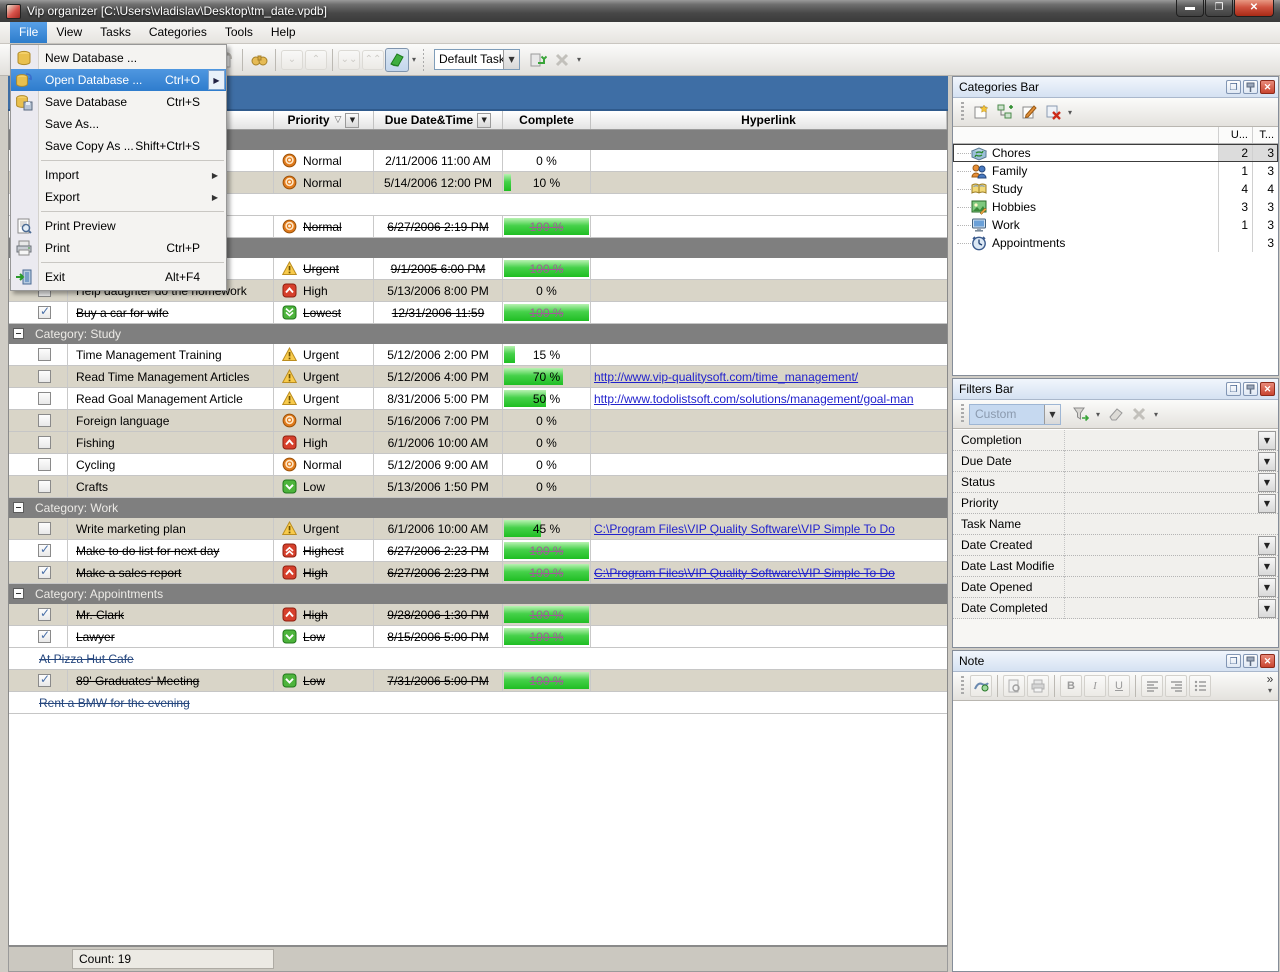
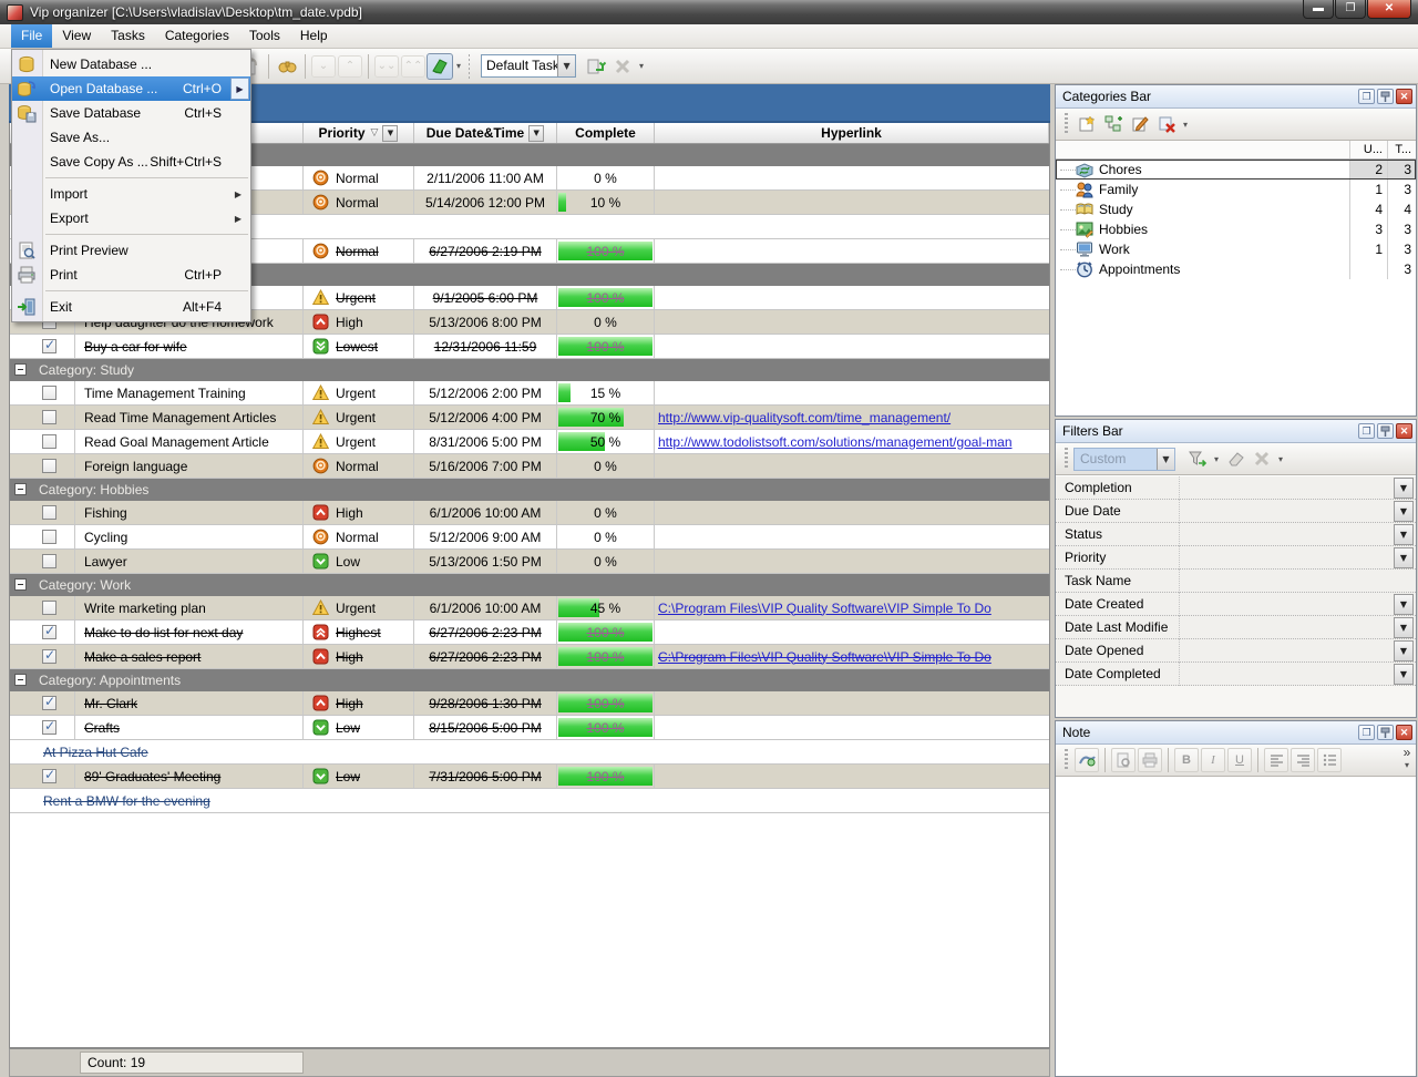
  Vip organizer [C:\Users\vladislav\Desktop\tm_date.vpdb]
  ▬
  ❐
  ✕
  File
  View
  Tasks
  Categories
  Tools
  Help
  ⌄
  ⌃
  ⌄⌄
  ⌃⌃
  ▾
  Default Task
  ▼
  ▾
  Priority
  ▽
  ▼
  Due Date&Time
  ▼
  Complete
  Hyperlink
  Normal
  2/11/2006 11:00 AM
  0 %
  Normal
  5/14/2006 12:00 PM
  10 %
  Normal
  6/27/2006 2:19 PM
  100 %
  Urgent
  9/1/2005 6:00 PM
  100 %
  High
  5/13/2006 8:00 PM
  0 %
  Buy a car for wife
  Lowest
  12/31/2006 11:59
  100 %
  Category: Study
  Time Management Training
  Urgent
  5/12/2006 2:00 PM
  15 %
  Read Time Management Articles
  Urgent
  5/12/2006 4:00 PM
  70 %
  http://www.vip-qualitysoft.com/time_management/
  Read Goal Management Article
  Urgent
  8/31/2006 5:00 PM
  50 %
  http://www.todolistsoft.com/solutions/management/goal-man
  Foreign language
  Normal
  5/16/2006 7:00 PM
  0 %
+ Category: Hobbies
  Fishing
  High
  6/1/2006 10:00 AM
  0 %
  Cycling
  Normal
  5/12/2006 9:00 AM
  0 %
- Crafts
+ Lawyer
  Low
  5/13/2006 1:50 PM
  0 %
  Category: Work
  Write marketing plan
  Urgent
  6/1/2006 10:00 AM
  45 %
  C:\Program Files\VIP Quality Software\VIP Simple To Do
  Make to do list for next day
  Highest
  6/27/2006 2:23 PM
  100 %
  Make a sales report
  High
  6/27/2006 2:23 PM
  100 %
  C:\Program Files\VIP Quality Software\VIP Simple To Do
  Category: Appointments
  Mr. Clark
  High
  9/28/2006 1:30 PM
  100 %
- Lawyer
+ Crafts
  Low
  8/15/2006 5:00 PM
  100 %
  At Pizza Hut Cafe
  89' Graduates' Meeting
  Low
  7/31/2006 5:00 PM
  100 %
  Rent a BMW for the evening
  Count: 19
  Categories Bar
  ❐
  ✕
  ▾
  U...
  T...
  Chores
  2
  3
  Family
  1
  3
  Study
  4
  4
  Hobbies
  3
  3
  Work
  1
  3
  Appointments
  3
  Filters Bar
  ❐
  ✕
  Custom
  ▼
  ▾
  ▾
  Completion
  ▼
  Due Date
  ▼
  Status
  ▼
  Priority
  ▼
  Task Name
  Date Created
  ▼
  Date Last Modifie
  ▼
  Date Opened
  ▼
  Date Completed
  ▼
  Note
  ❐
  ✕
  B
  I
  U
  »
  ▾
  New Database ...
  Open Database ...
  Ctrl+O
  ▶
  Save Database
  Ctrl+S
  Save As...
  Save Copy As ...
  Shift+Ctrl+S
  Import
  ▶
  Export
  ▶
  Print Preview
  Print
  Ctrl+P
  Exit
  Alt+F4
